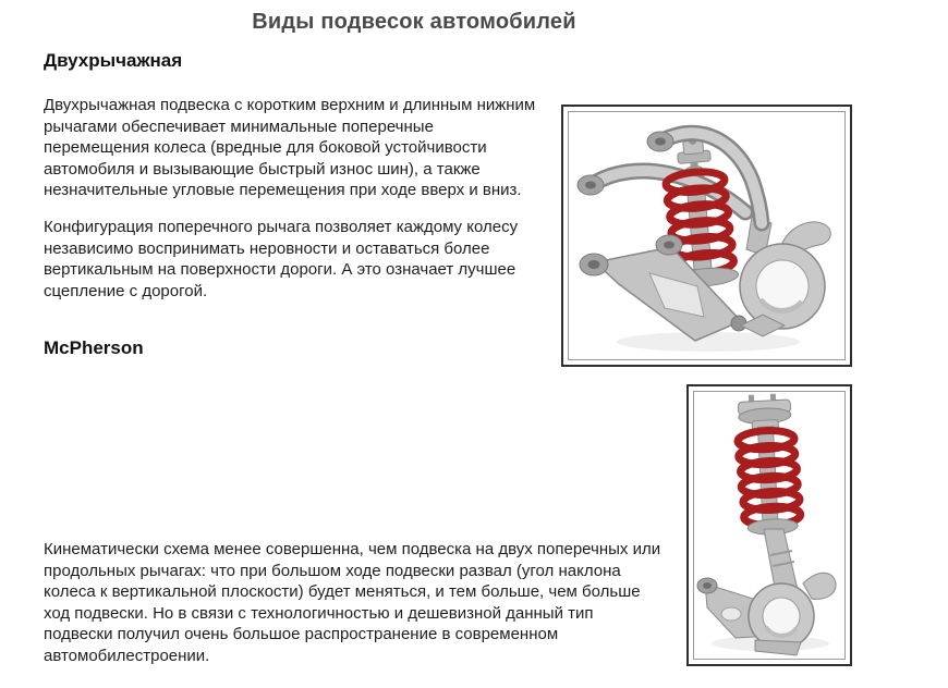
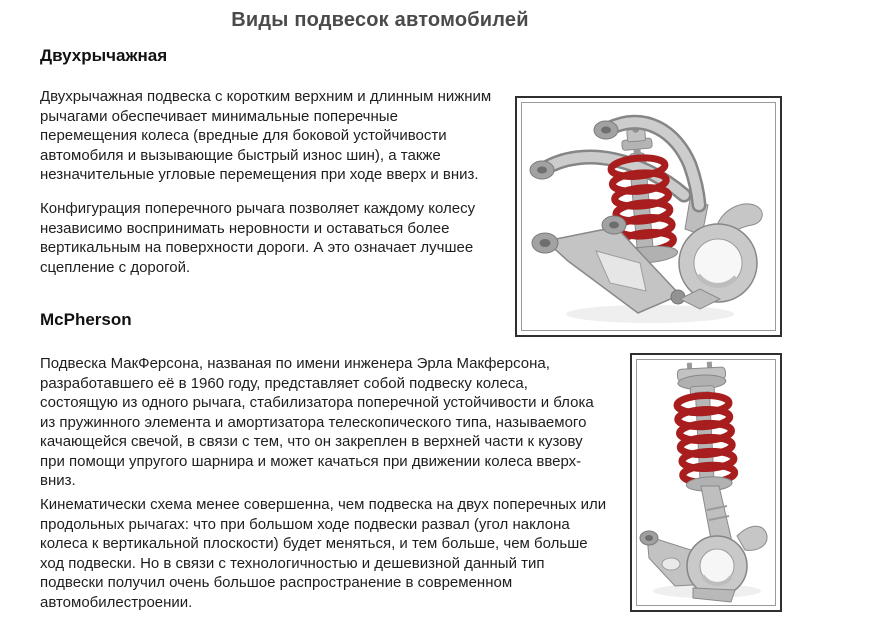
  Виды подвесок автомобилей
  Двухрычажная
  Двухрычажная подвеска с коротким верхним и длинным нижним
  рычагами обеспечивает минимальные поперечные
  перемещения колеса (вредные для боковой устойчивости
  автомобиля и вызывающие быстрый износ шин), а также
  незначительные угловые перемещения при ходе вверх и вниз.
  Конфигурация поперечного рычага позволяет каждому колесу
  независимо воспринимать неровности и оставаться более
  вертикальным на поверхности дороги. А это означает лучшее
  сцепление с дорогой.
  McPherson
+ Подвеска МакФерсона, названая по имени инженера Эрла Макферсона,
+ разработавшего её в 1960 году, представляет собой подвеску колеса,
+ состоящую из одного рычага, стабилизатора поперечной устойчивости и блока
+ из пружинного элемента и амортизатора телескопического типа, называемого
+ качающейся свечой, в связи с тем, что он закреплен в верхней части к кузову
+ при помощи упругого шарнира и может качаться при движении колеса вверх-
+ вниз.
  Кинематически схема менее совершенна, чем подвеска на двух поперечных или
  продольных рычагах: что при большом ходе подвески развал (угол наклона
  колеса к вертикальной плоскости) будет меняться, и тем больше, чем больше
  ход подвески. Но в связи с технологичностью и дешевизной данный тип
  подвески получил очень большое распространение в современном
  автомобилестроении.
